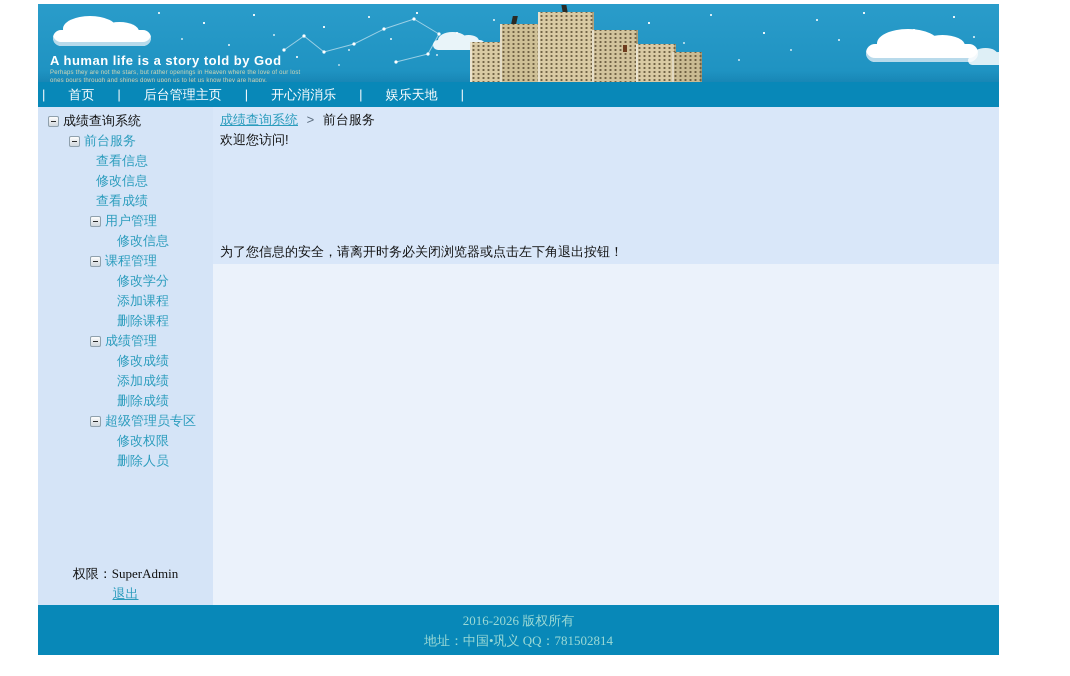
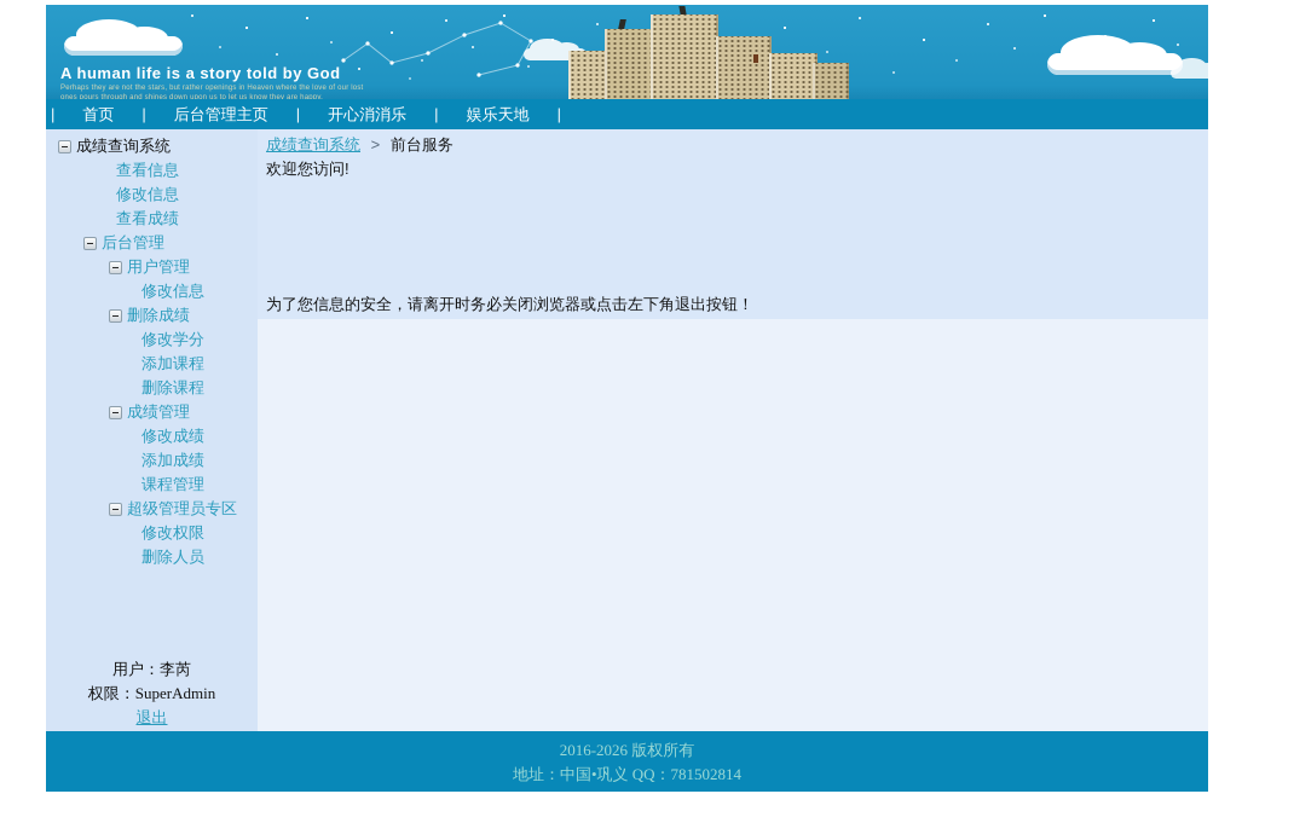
  A human life is a story told by God
  |
  首页
  |
  后台管理主页
  |
  开心消消乐
  |
  娱乐天地
  |
  成绩查询系统
- 前台服务
  查看信息
  修改信息
  查看成绩
+ 后台管理
  用户管理
  修改信息
- 课程管理
+ 删除成绩
  修改学分
  添加课程
  删除课程
  成绩管理
  修改成绩
  添加成绩
- 删除成绩
+ 课程管理
  超级管理员专区
  修改权限
  删除人员
+ 用户：李芮
  权限：SuperAdmin
  退出
  成绩查询系统 > 前台服务
  欢迎您访问!
  为了您信息的安全，请离开时务必关闭浏览器或点击左下角退出按钮！
  2016-2026 版权所有
  地址：中国•巩义 QQ：781502814
